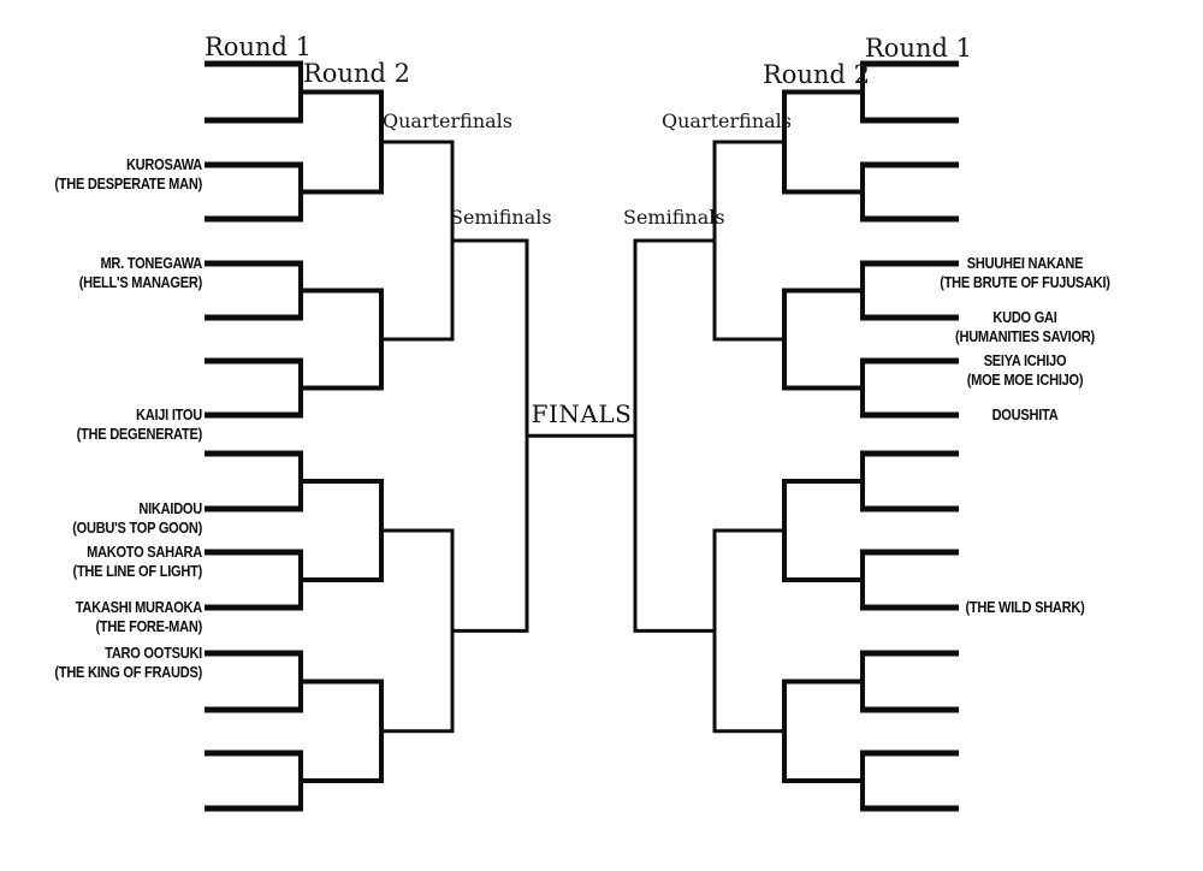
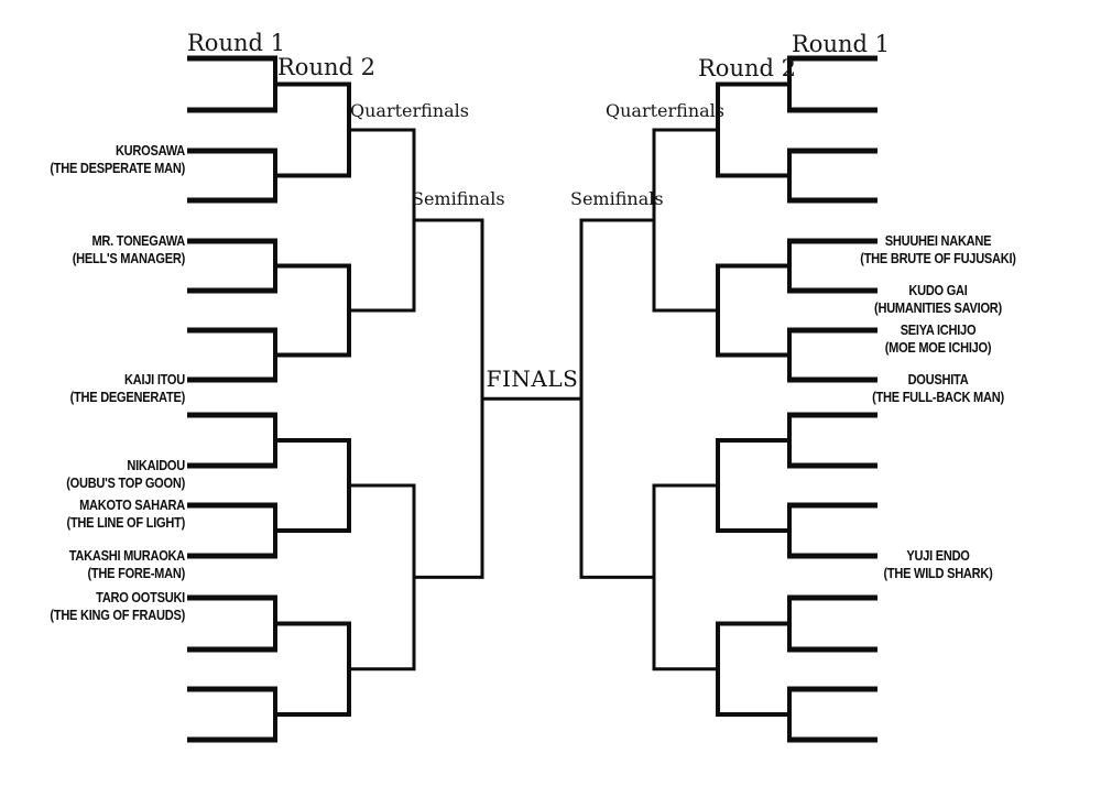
  Round 1
  Round 2
  Quarterfinals
  Semifinals
  FINALS
  Semifinals
  Quarterfinals
  Round 2
  Round 1
  KUROSAWA
  (THE DESPERATE MAN)
  MR. TONEGAWA
  (HELL'S MANAGER)
  KAIJI ITOU
  (THE DEGENERATE)
  NIKAIDOU
  (OUBU'S TOP GOON)
  MAKOTO SAHARA
  (THE LINE OF LIGHT)
  TAKASHI MURAOKA
  (THE FORE-MAN)
  TARO OOTSUKI
  (THE KING OF FRAUDS)
  SHUUHEI NAKANE
  (THE BRUTE OF FUJUSAKI)
  KUDO GAI
  (HUMANITIES SAVIOR)
  SEIYA ICHIJO
  (MOE MOE ICHIJO)
  DOUSHITA
+ (THE FULL-BACK MAN)
+ YUJI ENDO
  (THE WILD SHARK)
